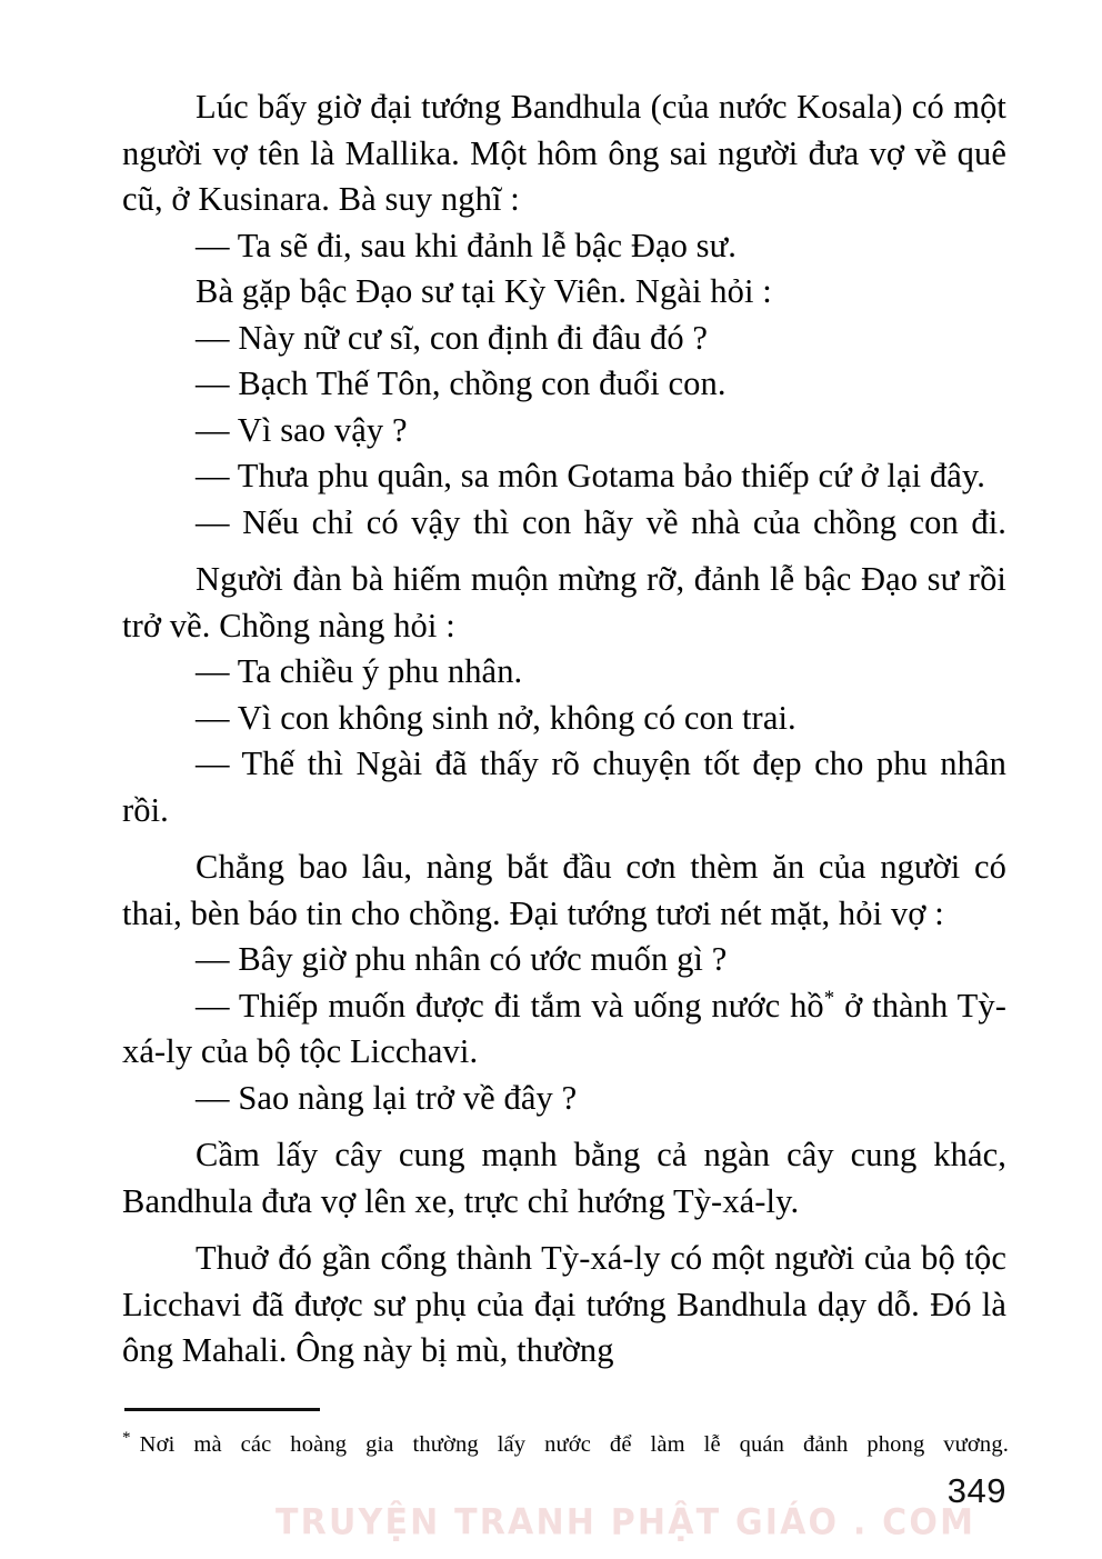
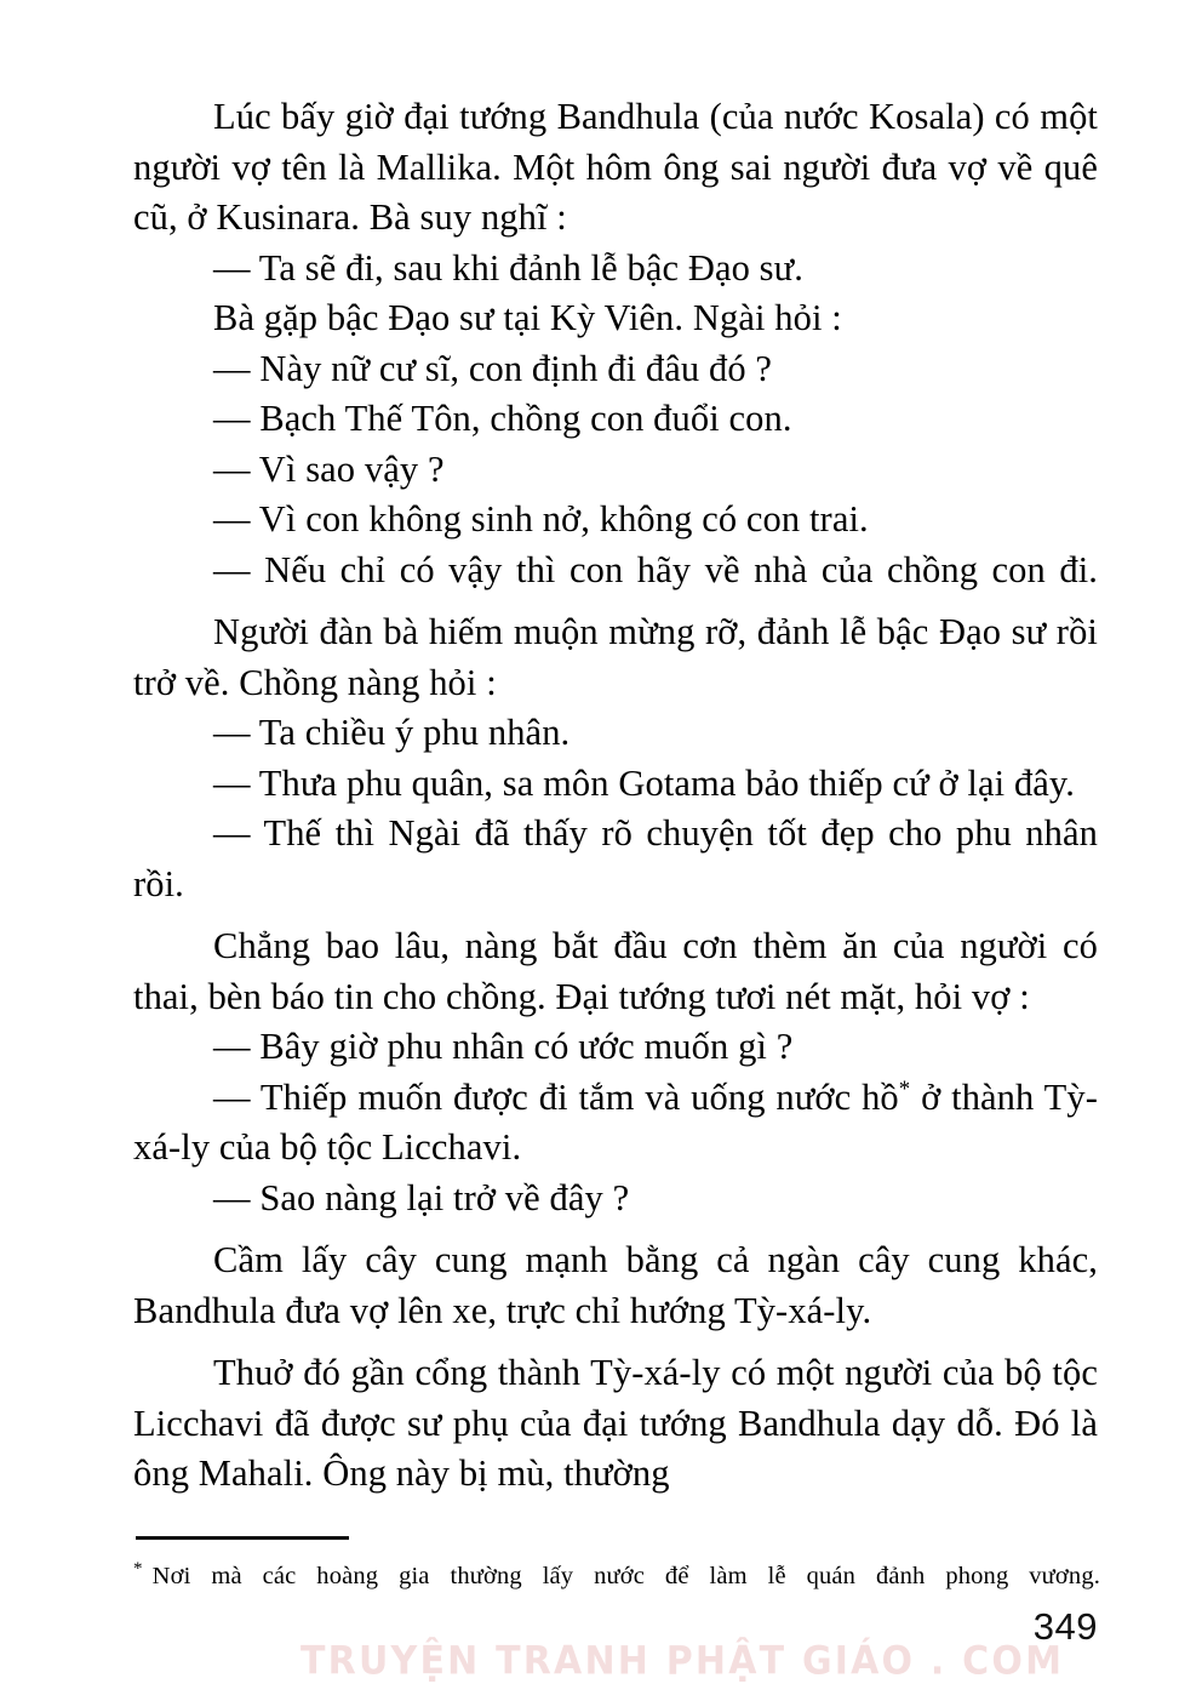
  Lúc bấy giờ đại tướng Bandhula (của nước Kosala) có một người vợ tên là Mallika. Một hôm ông sai người đưa vợ về quê cũ, ở Kusinara. Bà suy nghĩ :
  — Ta sẽ đi, sau khi đảnh lễ bậc Đạo sư.
  Bà gặp bậc Đạo sư tại Kỳ Viên. Ngài hỏi :
  — Này nữ cư sĩ, con định đi đâu đó ?
  — Bạch Thế Tôn, chồng con đuổi con.
  — Vì sao vậy ?
- — Thưa phu quân, sa môn Gotama bảo thiếp cứ ở lại đây.
+ — Vì con không sinh nở, không có con trai.
  — Nếu chỉ có vậy thì con hãy về nhà của chồng con đi.
  Người đàn bà hiếm muộn mừng rỡ, đảnh lễ bậc Đạo sư rồi trở về. Chồng nàng hỏi :
  — Ta chiều ý phu nhân.
- — Vì con không sinh nở, không có con trai.
+ — Thưa phu quân, sa môn Gotama bảo thiếp cứ ở lại đây.
  — Thế thì Ngài đã thấy rõ chuyện tốt đẹp cho phu nhân rồi.
  Chẳng bao lâu, nàng bắt đầu cơn thèm ăn của người có thai, bèn báo tin cho chồng. Đại tướng tươi nét mặt, hỏi vợ :
  — Bây giờ phu nhân có ước muốn gì ?
  — Thiếp muốn được đi tắm và uống nước hồ* ở thành Tỳ-xá-ly của bộ tộc Licchavi.
  — Sao nàng lại trở về đây ?
  Cầm lấy cây cung mạnh bằng cả ngàn cây cung khác, Bandhula đưa vợ lên xe, trực chỉ hướng Tỳ-xá-ly.
  Thuở đó gần cổng thành Tỳ-xá-ly có một người của bộ tộc Licchavi đã được sư phụ của đại tướng Bandhula dạy dỗ. Đó là ông Mahali. Ông này bị mù, thường
  * Nơi mà các hoàng gia thường lấy nước để làm lễ quán đảnh phong vương.
  349
  TRUYỆN TRANH PHẬT GIÁO . COM
